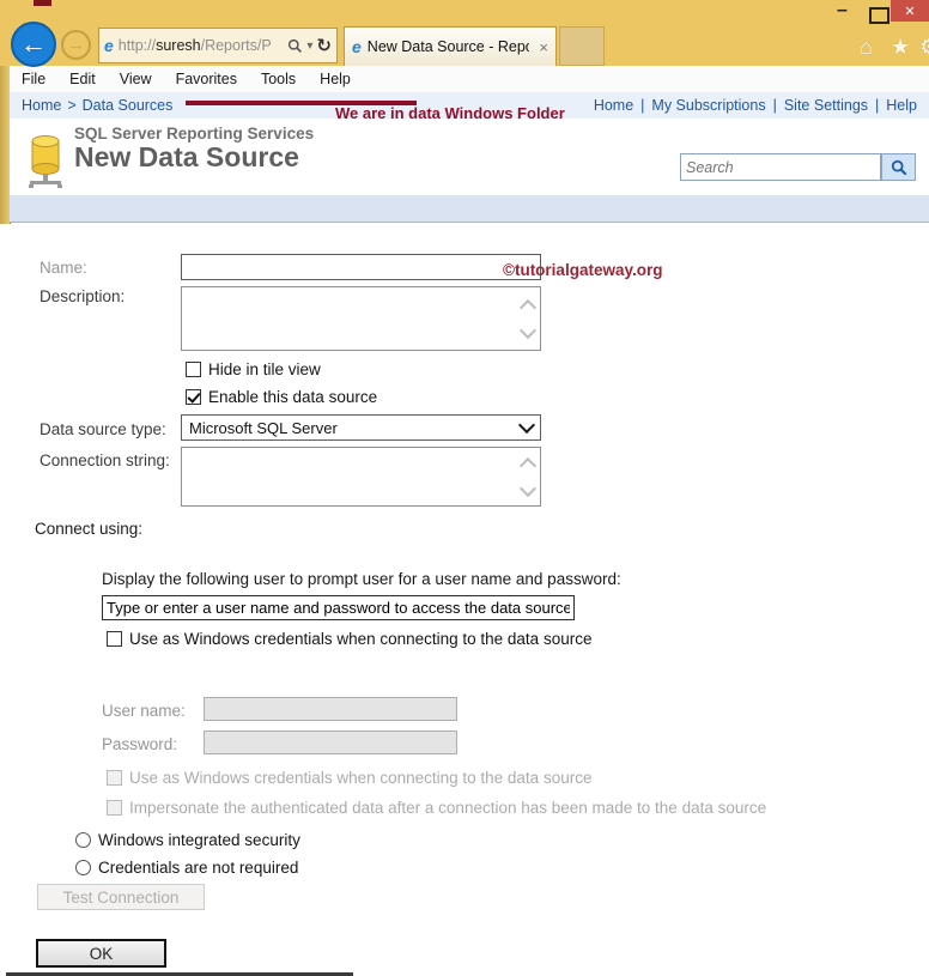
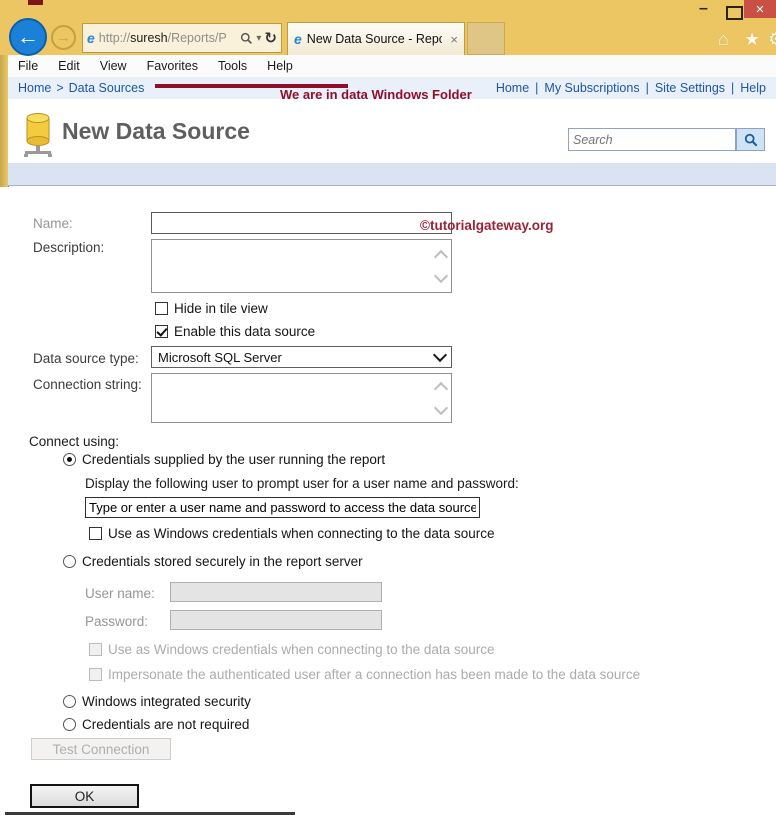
  ←
  →
  e
  http://suresh/Reports/P
  ▾
  ↻
  e
  New Data Source - Rep
  ×
  –
  ✕
  ⌂
  ★
  File
  Edit
  View
  Favorites
  Tools
  Help
  Home
  >
  Data Sources
  Home
  |
  My Subscriptions
  |
  Site Settings
  |
  Help
  We are in data Windows Folder
- SQL Server Reporting Services
  New Data Source
  Search
  Name:
  ©tutorialgateway.org
  Description:
  Hide in tile view
  Enable this data source
  Data source type:
  Microsoft SQL Server
  Connection string:
  Connect using:
+ Credentials supplied by the user running the report
  Display the following user to prompt user for a user name and password:
  Type or enter a user name and password to access the data source
  Use as Windows credentials when connecting to the data source
+ Credentials stored securely in the report server
  User name:
  Password:
  Use as Windows credentials when connecting to the data source
- Impersonate the authenticated data after a connection has been made to the data source
+ Impersonate the authenticated user after a connection has been made to the data source
  Windows integrated security
  Credentials are not required
  Test Connection
  OK
